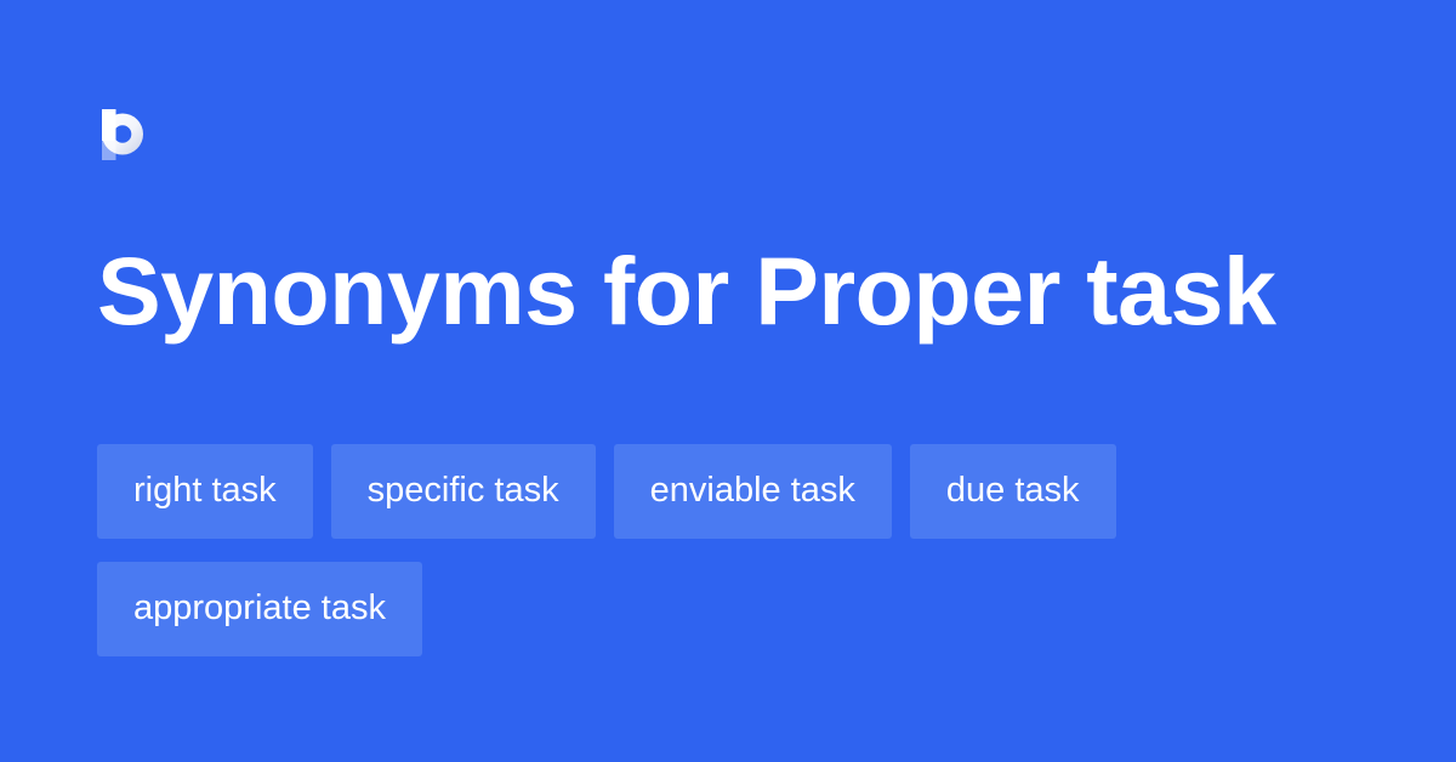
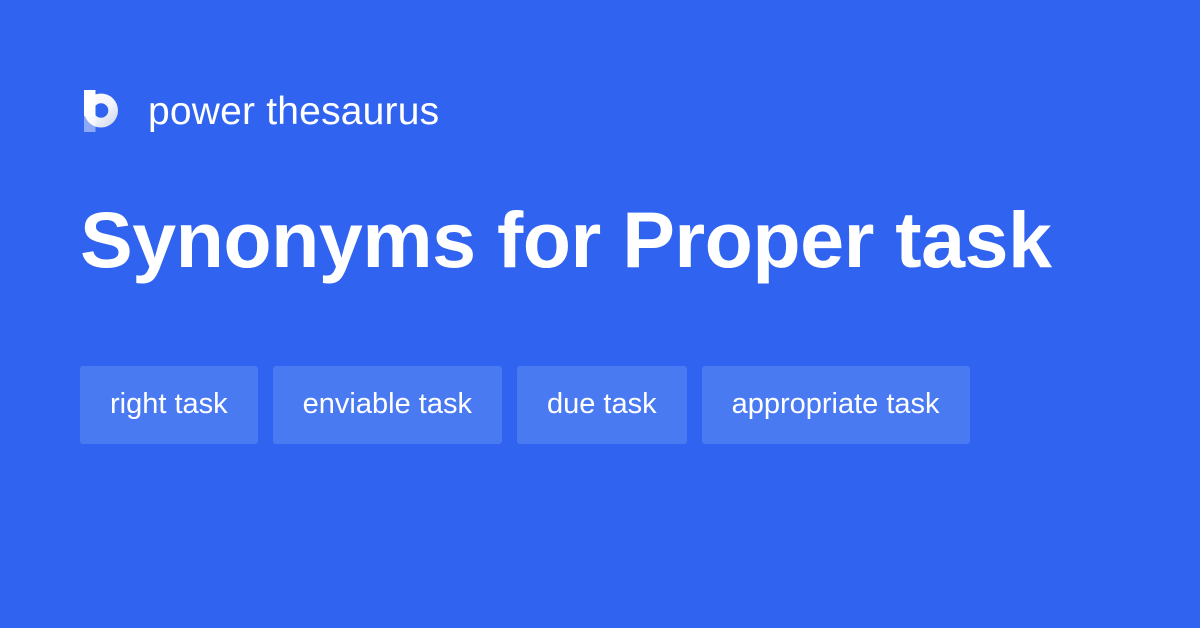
+ power thesaurus
  Synonyms for Proper task
  right task
- specific task
  enviable task
  due task
  appropriate task
